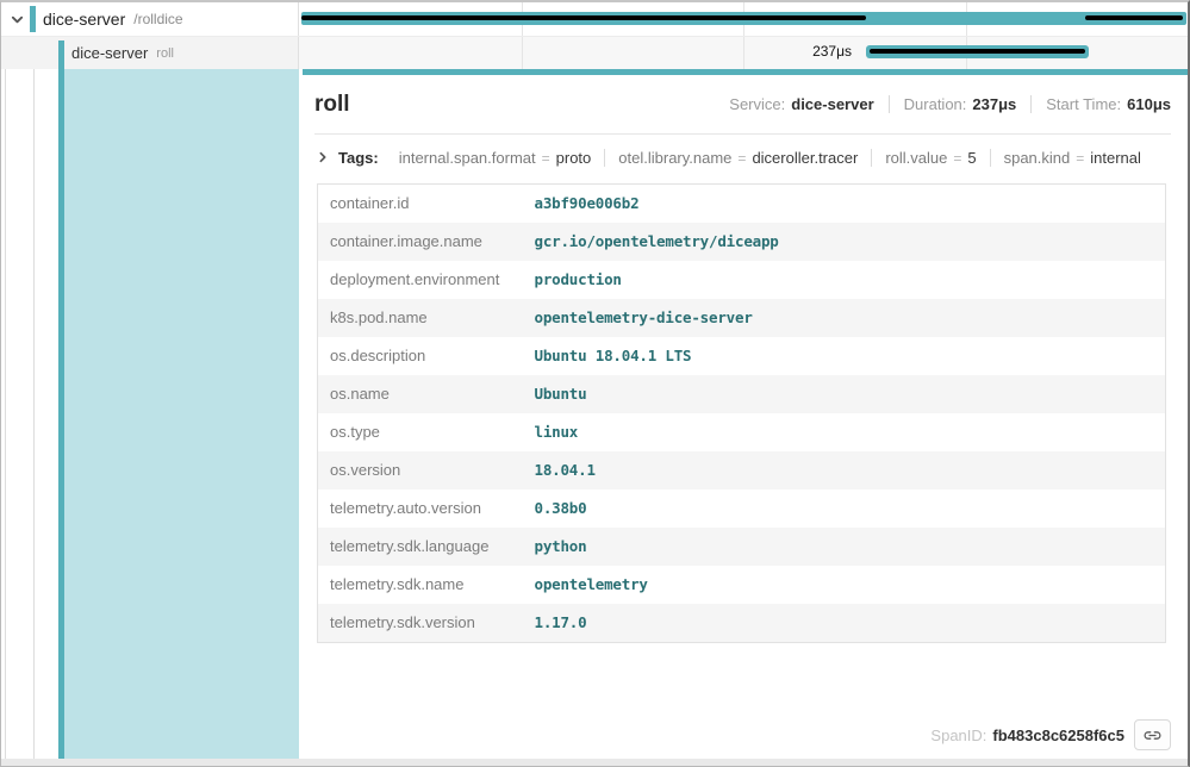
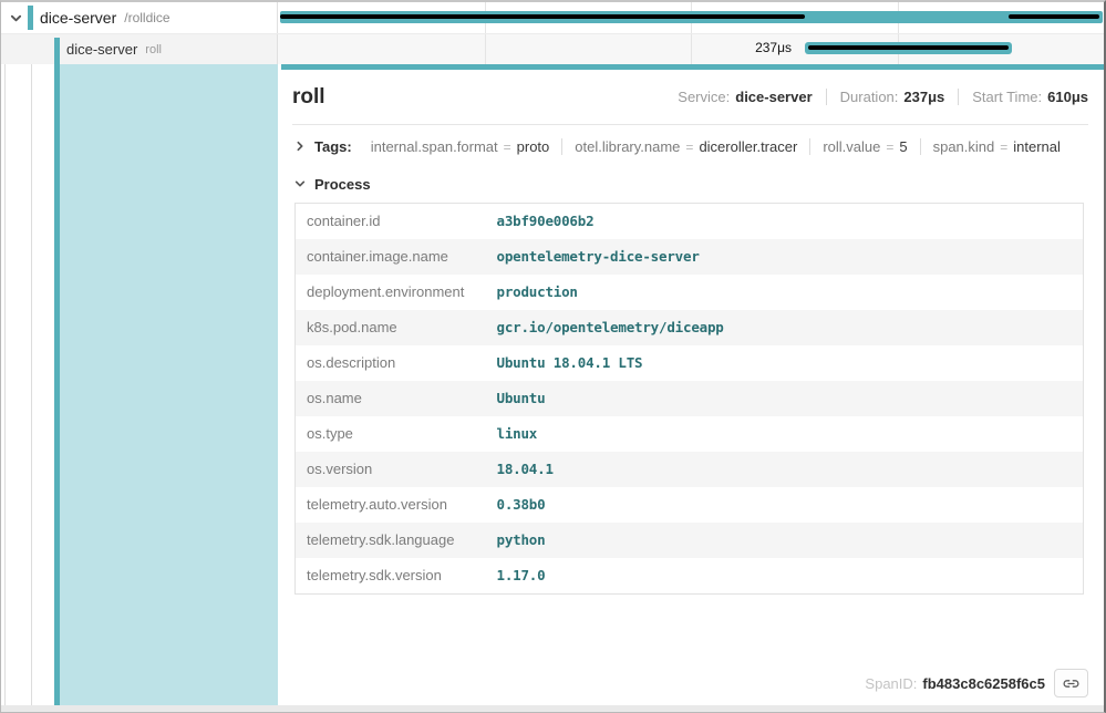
  dice-server
  /rolldice
  dice-server
  roll
  237μs
  roll
  Service:
  dice-server
  Duration:
  237μs
  Start Time:
  610μs
  Tags:
  internal.span.format
  =
  proto
  otel.library.name
  =
  diceroller.tracer
  roll.value
  =
  5
  span.kind
  =
  internal
+ Process
  container.id	a3bf90e006b2
- container.image.name	gcr.io/opentelemetry/diceapp
+ container.image.name	opentelemetry-dice-server
  deployment.environment	production
- k8s.pod.name	opentelemetry-dice-server
+ k8s.pod.name	gcr.io/opentelemetry/diceapp
  os.description	Ubuntu 18.04.1 LTS
  os.name	Ubuntu
  os.type	linux
  os.version	18.04.1
  telemetry.auto.version	0.38b0
  telemetry.sdk.language	python
- telemetry.sdk.name	opentelemetry
  telemetry.sdk.version	1.17.0
  SpanID:
  fb483c8c6258f6c5
